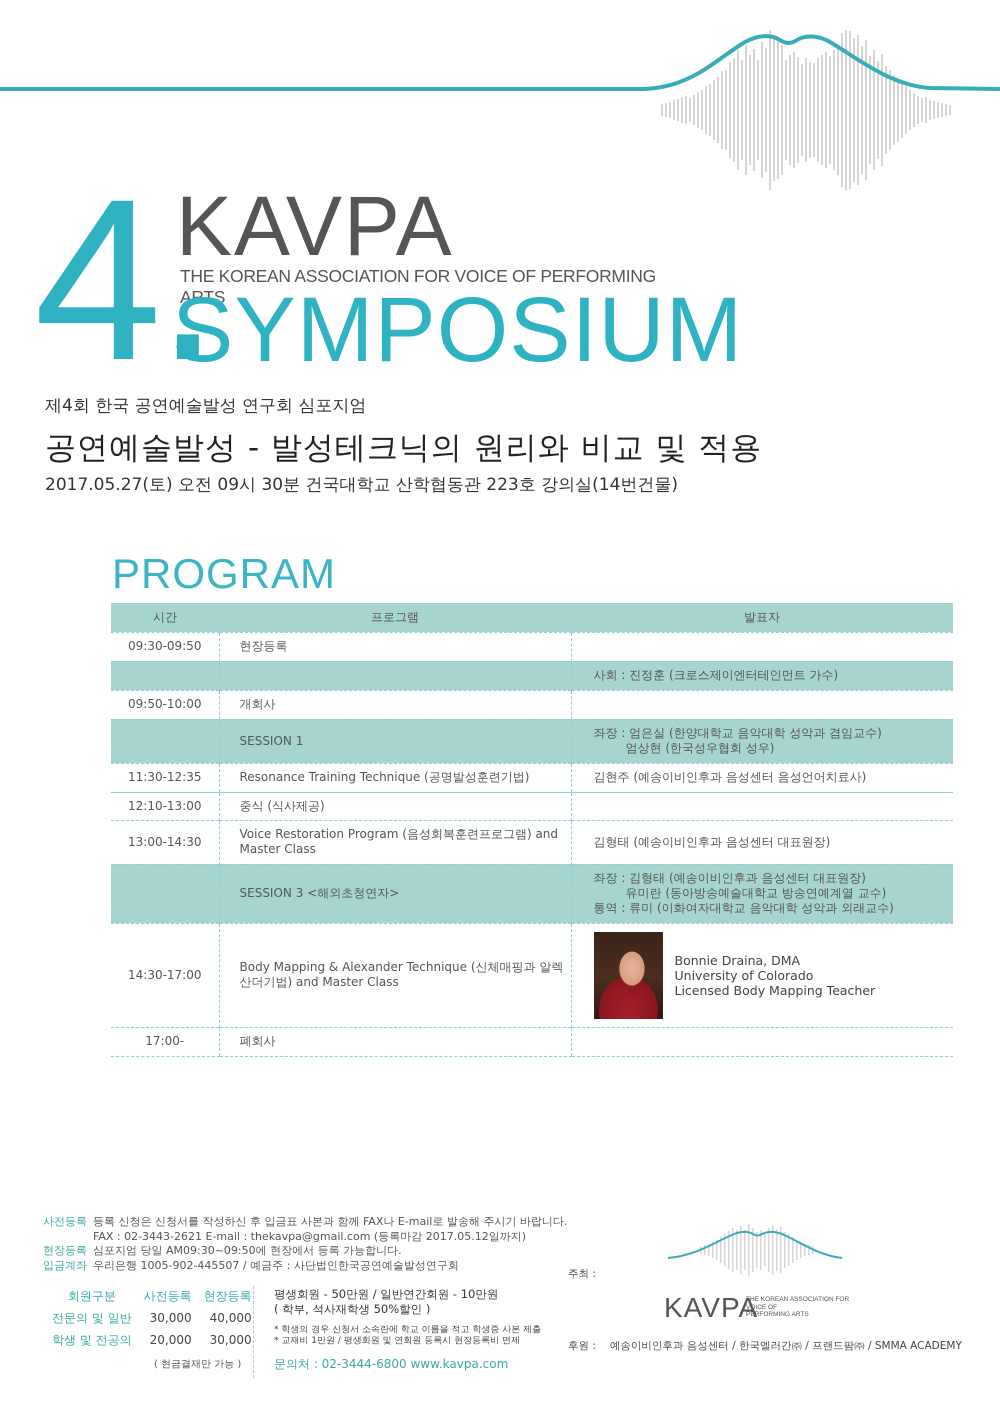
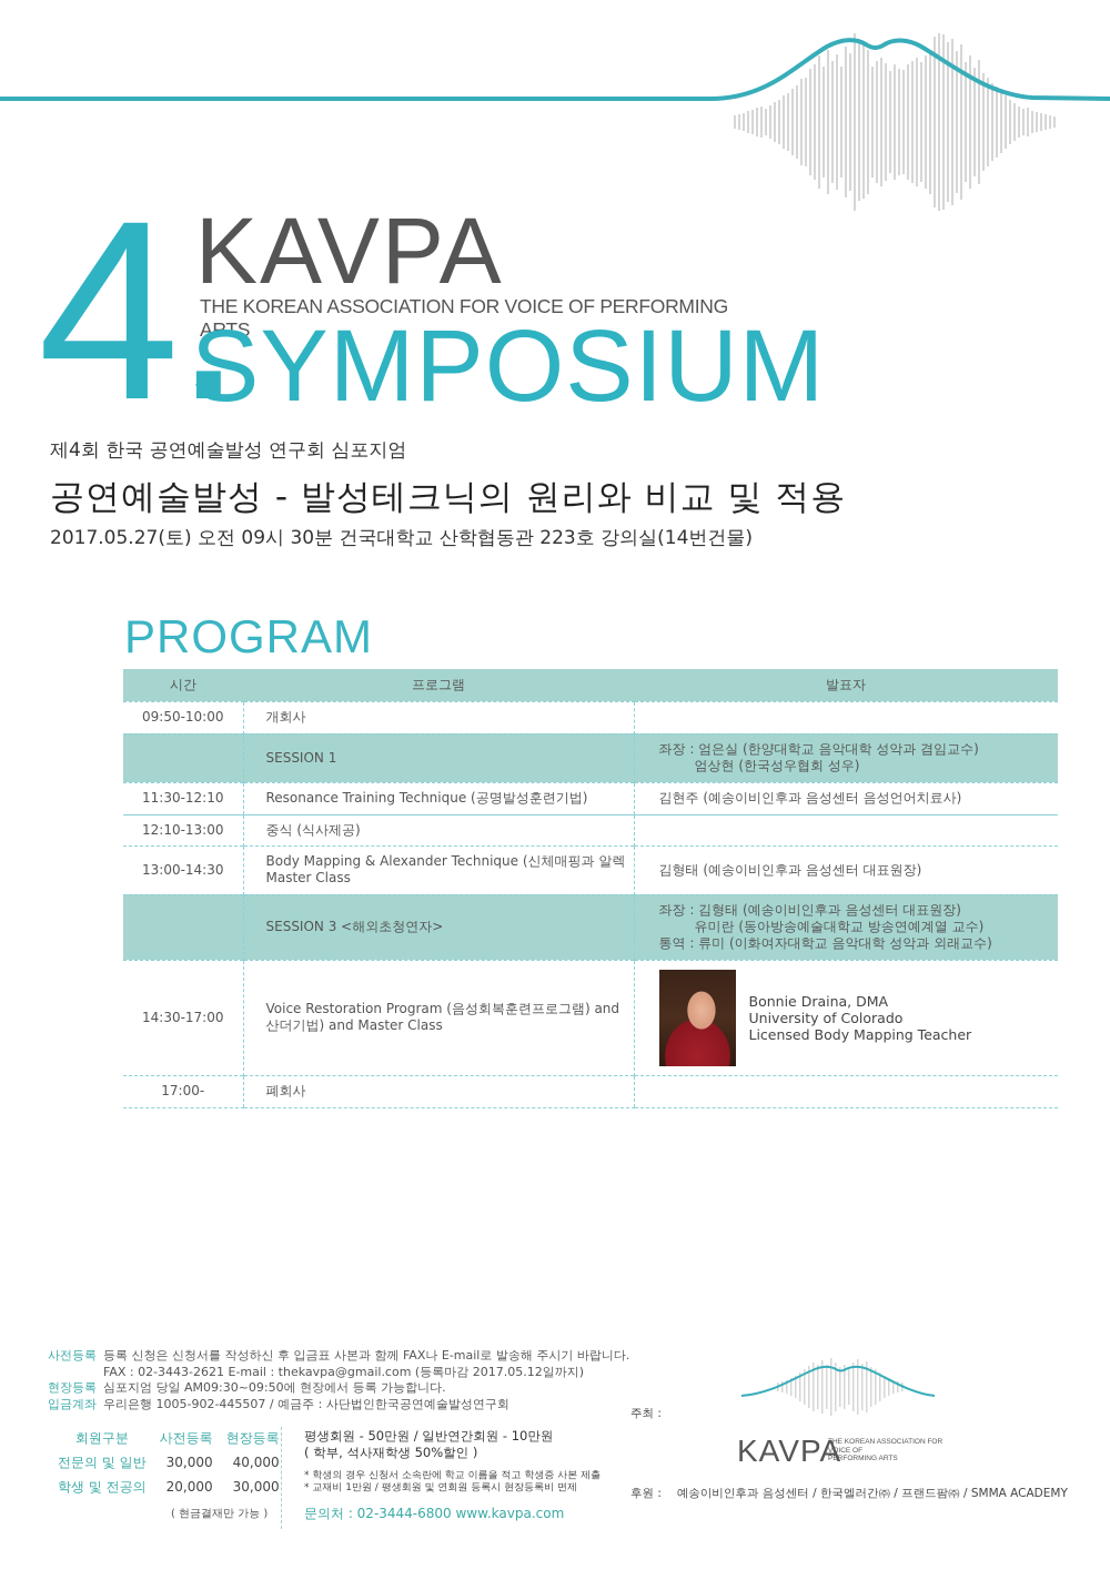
  4.
  KAVPA
  THE KOREAN ASSOCIATION FOR VOICE OF PERFORMING ARTS
  SYMPOSIUM
  제4회 한국 공연예술발성 연구회 심포지엄
  공연예술발성 - 발성테크닉의 원리와 비교 및 적용
  2017.05.27(토) 오전 09시 30분 건국대학교 산학협동관 223호 강의실(14번건물)
  PROGRAM
  시간	프로그램	발표자
- 09:30-09:50	현장등록
- 		사회 : 진정훈 (크로스제이엔터테인먼트 가수)
  09:50-10:00	개회사
  	SESSION 1	좌장 : 엄은실 (한양대학교 음악대학 성악과 겸임교수) 엄상현 (한국성우협회 성우)
- 11:30-12:35	Resonance Training Technique (공명발성훈련기법)	김현주 (예송이비인후과 음성센터 음성언어치료사)
+ 11:30-12:10	Resonance Training Technique (공명발성훈련기법)	김현주 (예송이비인후과 음성센터 음성언어치료사)
  12:10-13:00	중식 (식사제공)
- 13:00-14:30	Voice Restoration Program (음성회복훈련프로그램) and Master Class	김형태 (예송이비인후과 음성센터 대표원장)
+ 13:00-14:30	Body Mapping & Alexander Technique (신체매핑과 알렉 Master Class	김형태 (예송이비인후과 음성센터 대표원장)
  	SESSION 3 <해외초청연자>	좌장 : 김형태 (예송이비인후과 음성센터 대표원장) 유미란 (동아방송예술대학교 방송연예계열 교수) 통역 : 류미 (이화여자대학교 음악대학 성악과 외래교수)
- 14:30-17:00	Body Mapping & Alexander Technique (신체매핑과 알렉 산더기법) and Master Class	Bonnie Draina, DMA University of Colorado Licensed Body Mapping Teacher
+ 14:30-17:00	Voice Restoration Program (음성회복훈련프로그램) and 산더기법) and Master Class	Bonnie Draina, DMA University of Colorado Licensed Body Mapping Teacher
  17:00-	폐회사
  사전등록 등록 신청은 신청서를 작성하신 후 입금표 사본과 함께 FAX나 E-mail로 발송해 주시기 바랍니다.
  FAX : 02-3443-2621 E-mail : thekavpa@gmail.com (등록마감 2017.05.12일까지)
  현장등록 심포지엄 당일 AM09:30~09:50에 현장에서 등록 가능합니다.
  입금계좌 우리은행 1005-902-445507 / 예금주 : 사단법인한국공연예술발성연구회
  회원구분	사전등록	현장등록
  전문의 및 일반	30,000	40,000
  학생 및 전공의	20,000	30,000
  	( 현금결재만 가능 )
  평생회원 - 50만원 / 일반연간회원 - 10만원
  ( 학부, 석사재학생 50%할인 )
  * 학생의 경우 신청서 소속란에 학교 이름을 적고 학생증 사본 제출
  * 교재비 1만원 / 평생회원 및 연회원 등록시 현장등록비 면제
  문의처 : 02-3444-6800 www.kavpa.com
  주최 :
  KAVPA
  후원 : 예송이비인후과 음성센터 / 한국엘러간㈜ / 프랜드팜㈜ / SMMA ACADEMY
